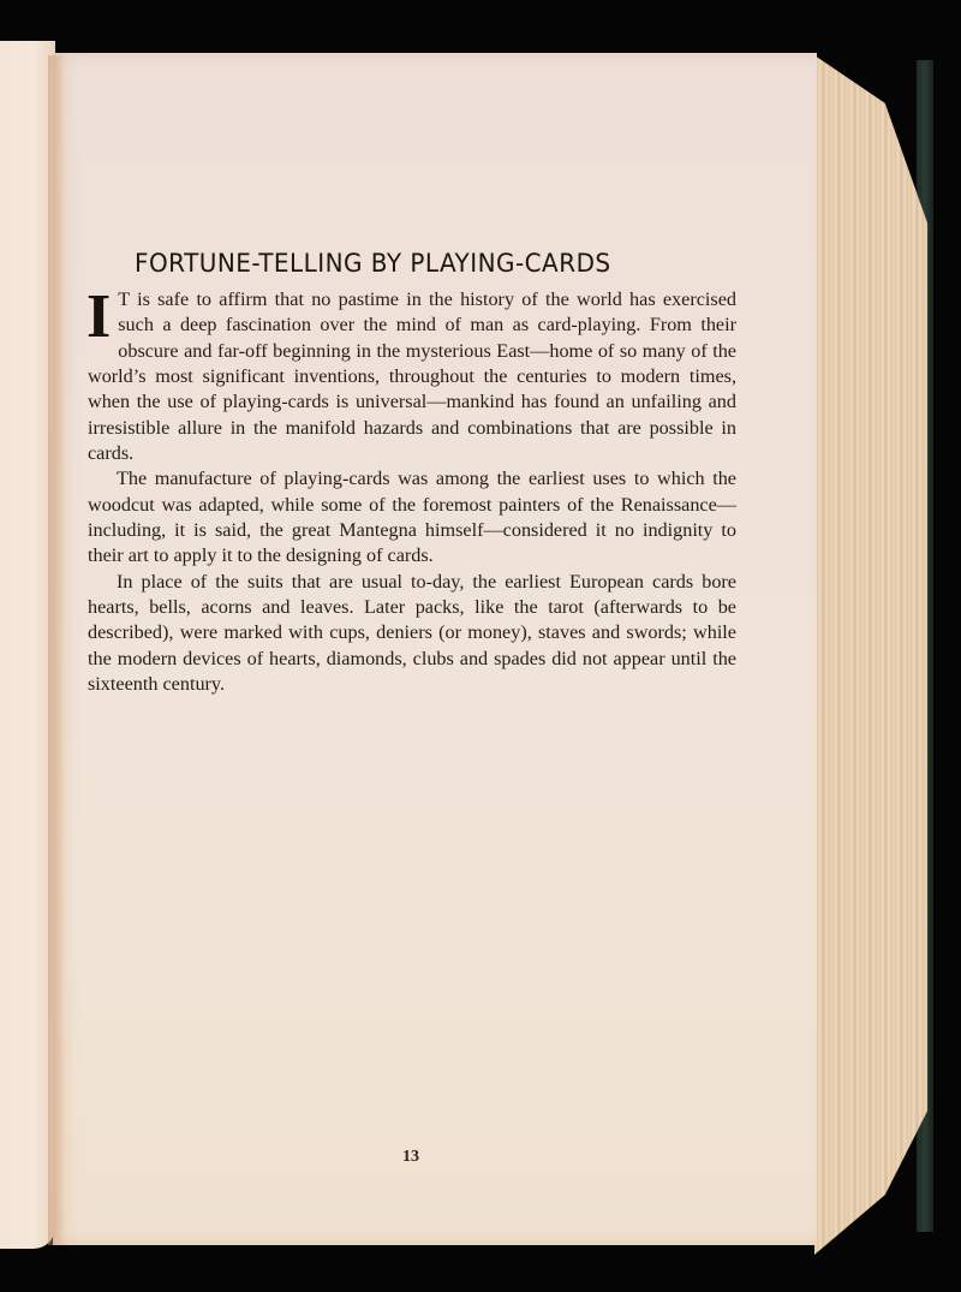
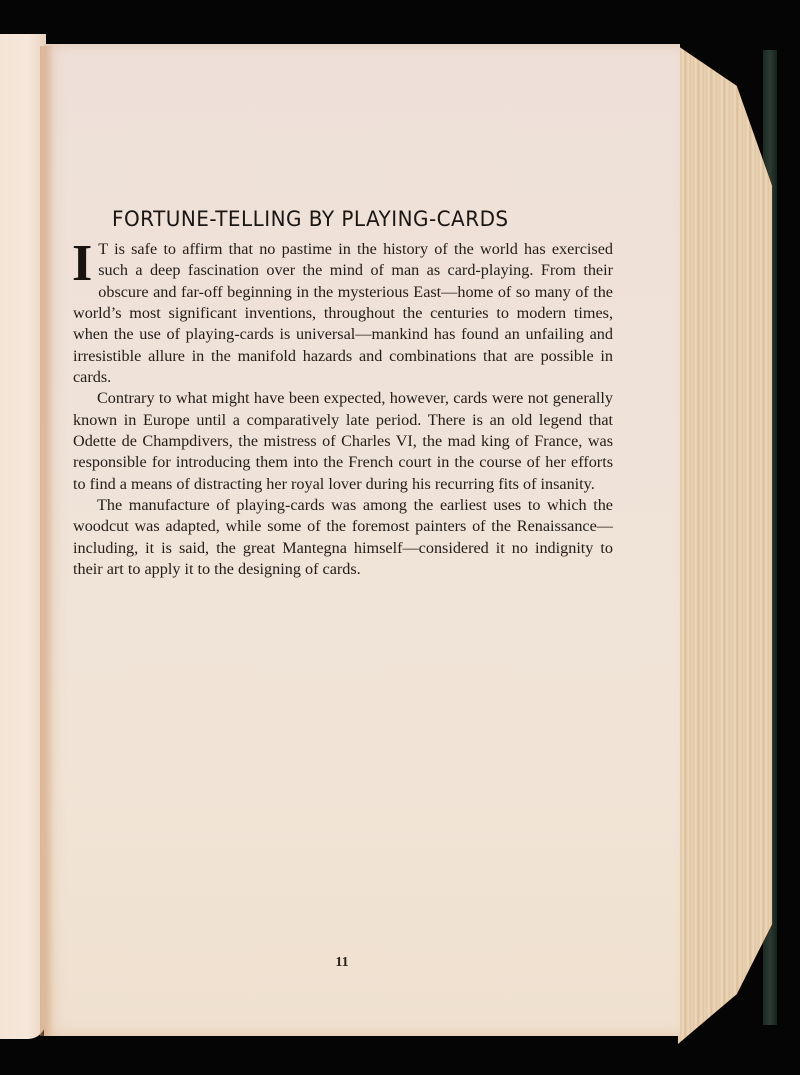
  FORTUNE-TELLING BY PLAYING-CARDS
  I
  T is safe to affirm that no pastime in the history of the world has exercised such a deep fascination over the mind of man as card-playing. From their obscure and far-off beginning in the mysterious East—home of so many of the world’s most significant inventions, throughout the centuries to modern times, when the use of playing-cards is universal—mankind has found an unfailing and irresistible allure in the manifold hazards and combinations that are possible in cards.
+ Contrary to what might have been expected, however, cards were not generally known in Europe until a comparatively late period. There is an old legend that Odette de Champdivers, the mistress of Charles VI, the mad king of France, was responsible for introducing them into the French court in the course of her efforts to find a means of distracting her royal lover during his recurring fits of insanity.
  The manufacture of playing-cards was among the earliest uses to which the woodcut was adapted, while some of the foremost painters of the Renaissance—including, it is said, the great Mantegna himself—considered it no indignity to their art to apply it to the designing of cards.
- In place of the suits that are usual to-day, the earliest European cards bore hearts, bells, acorns and leaves. Later packs, like the tarot (afterwards to be described), were marked with cups, deniers (or money), staves and swords; while the modern devices of hearts, diamonds, clubs and spades did not appear until the sixteenth century.
- 13
+ 11
